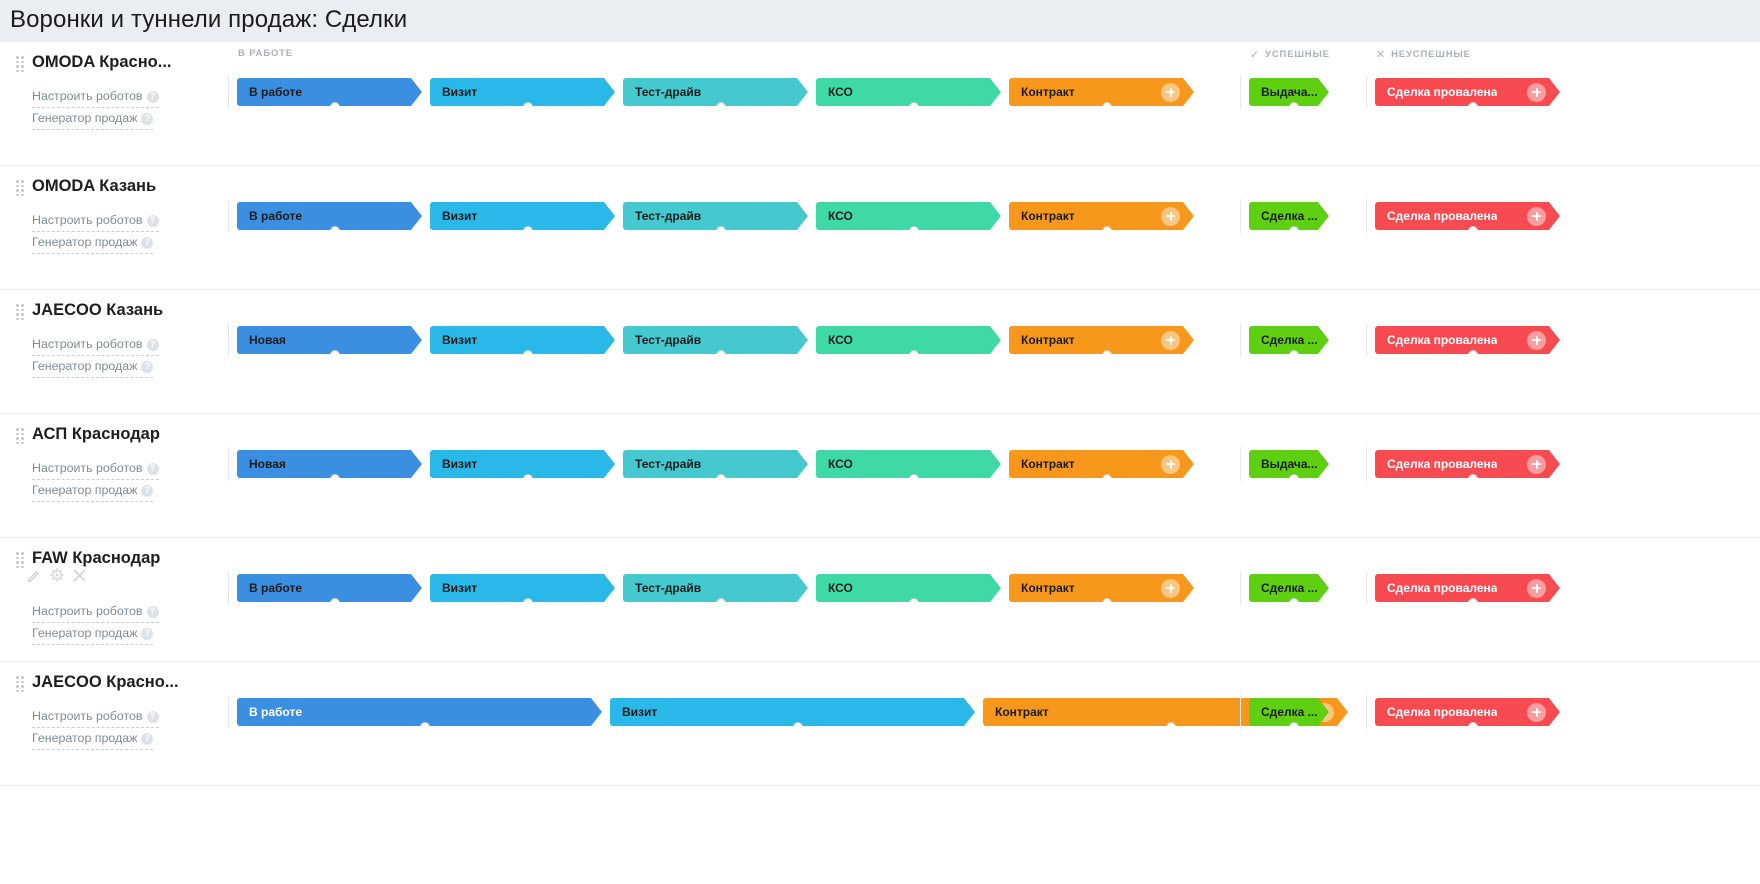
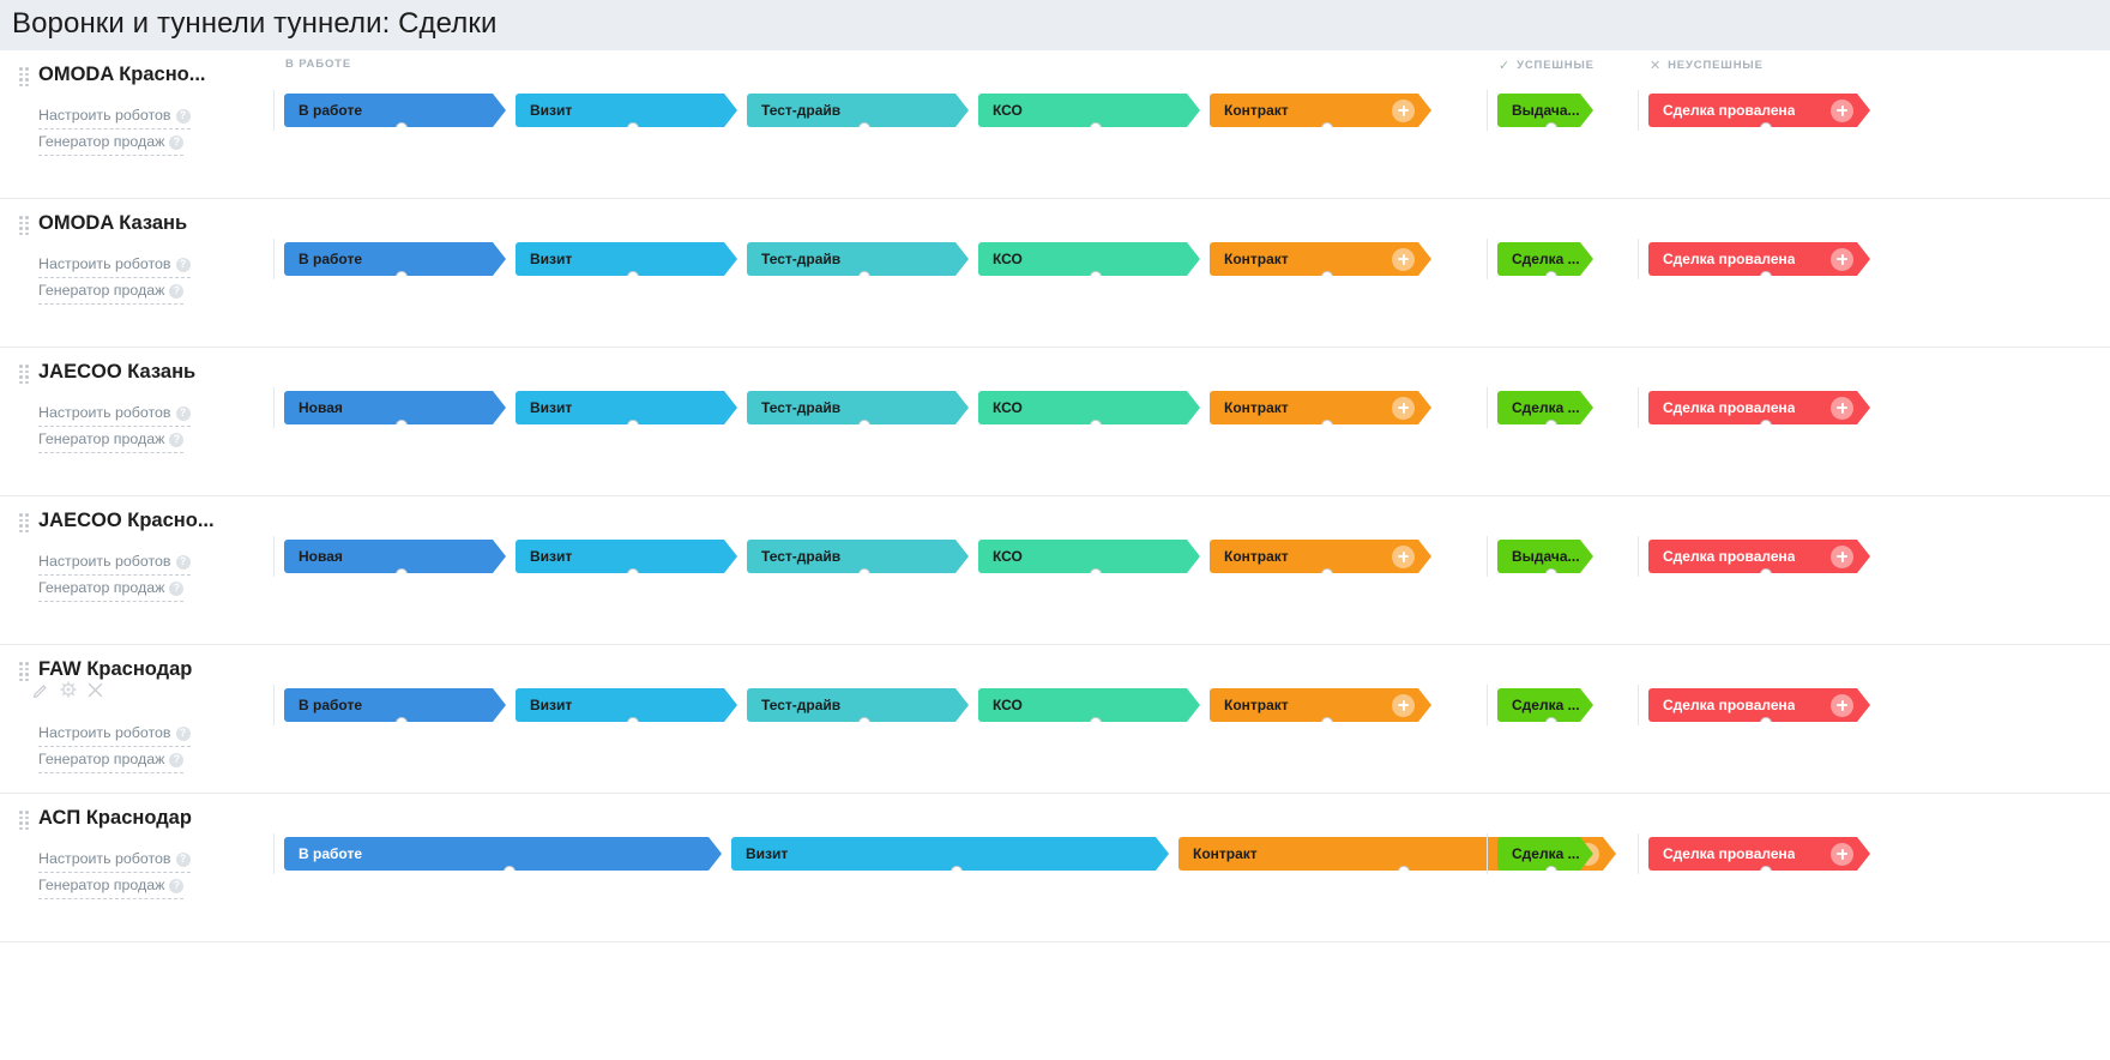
- Воронки и туннели продаж: Сделки
+ Воронки и туннели туннели: Сделки
  OMODA Красно...
  Настроить роботов ?
  Генератор продаж ?
  В РАБОТЕ
  ✓
  УСПЕШНЫЕ
  ✕
  НЕУСПЕШНЫЕ
  В работе
  Визит
  Тест-драйв
  КСО
  Контракт
  Выдача...
  Сделка провалена
  OMODA Казань
  Настроить роботов ?
  Генератор продаж ?
  В работе
  Визит
  Тест-драйв
  КСО
  Контракт
  Сделка ...
  Сделка провалена
  JAECOO Казань
  Настроить роботов ?
  Генератор продаж ?
  Новая
  Визит
  Тест-драйв
  КСО
  Контракт
  Сделка ...
  Сделка провалена
- АСП Краснодар
+ JAECOO Красно...
  Настроить роботов ?
  Генератор продаж ?
  Новая
  Визит
  Тест-драйв
  КСО
  Контракт
  Выдача...
  Сделка провалена
  FAW Краснодар
  Настроить роботов ?
  Генератор продаж ?
  В работе
  Визит
  Тест-драйв
  КСО
  Контракт
  Сделка ...
  Сделка провалена
- JAECOO Красно...
+ АСП Краснодар
  Настроить роботов ?
  Генератор продаж ?
  В работе
  Визит
  Контракт
  Сделка ...
  Сделка провалена
